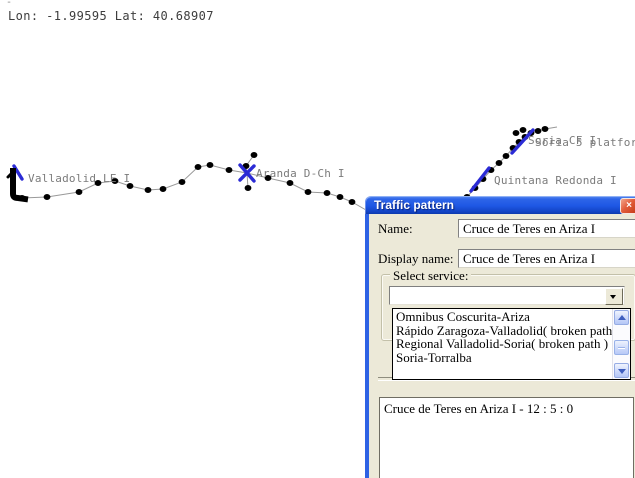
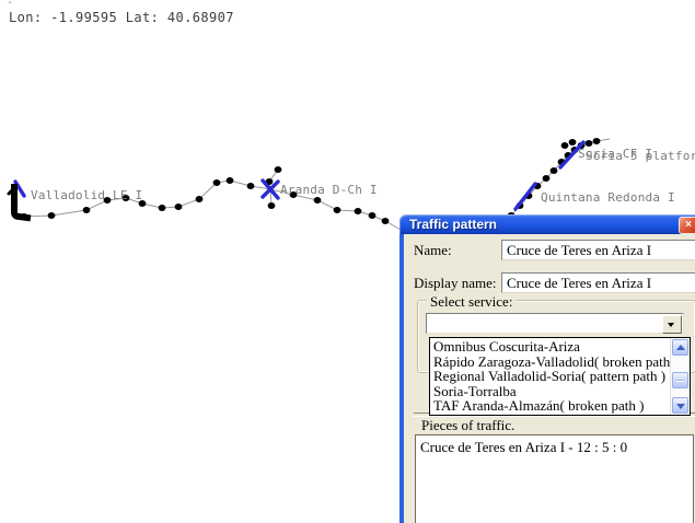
  -
  Lon: -1.99595 Lat: 40.68907
  Valladolid LE I
  Aranda D-Ch I
  Quintana Redonda I
  Soria CF I
  Soria 5 platfor
  Traffic pattern
  ×
  Name:
  Cruce de Teres en Ariza I
  Display name:
  Cruce de Teres en Ariza I
  Select service:
  Omnibus Coscurita-Ariza
  Rápido Zaragoza-Valladolid( broken path
- Regional Valladolid-Soria( broken path )
+ Regional Valladolid-Soria( pattern path )
  Soria-Torralba
+ TAF Aranda-Almazán( broken path )
+ Pieces of traffic.
  Cruce de Teres en Ariza I - 12 : 5 : 0
